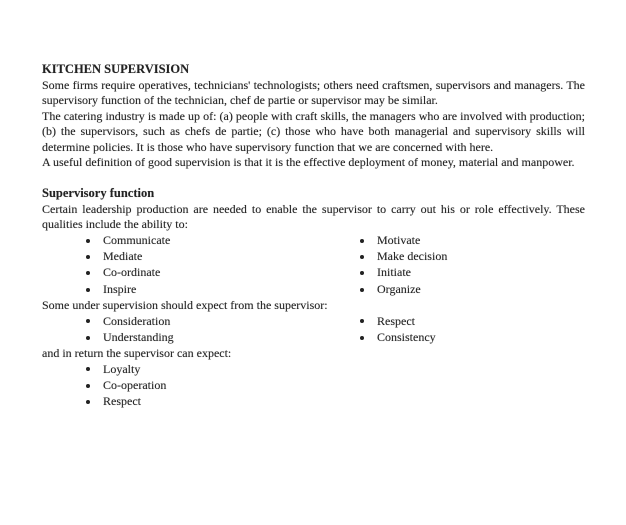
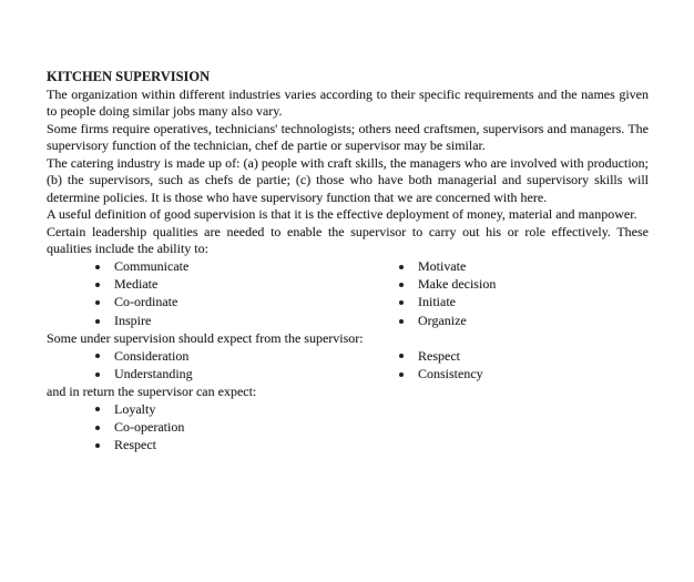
  KITCHEN SUPERVISION
+ The organization within different industries varies according to their specific requirements and the names given to people doing similar jobs many also vary.
  Some firms require operatives, technicians' technologists; others need craftsmen, supervisors and managers. The supervisory function of the technician, chef de partie or supervisor may be similar.
  The catering industry is made up of: (a) people with craft skills, the managers who are involved with production; (b) the supervisors, such as chefs de partie; (c) those who have both managerial and supervisory skills will determine policies. It is those who have supervisory function that we are concerned with here.
  A useful definition of good supervision is that it is the effective deployment of money, material and manpower.
- Supervisory function
- Certain leadership production are needed to enable the supervisor to carry out his or role effectively. These qualities include the ability to:
+ Certain leadership qualities are needed to enable the supervisor to carry out his or role effectively. These qualities include the ability to:
  Communicate
  Motivate
  Mediate
  Make decision
  Co-ordinate
  Initiate
  Inspire
  Organize
  Some under supervision should expect from the supervisor:
  Consideration
  Respect
  Understanding
  Consistency
  and in return the supervisor can expect:
  Loyalty
  Co-operation
  Respect
